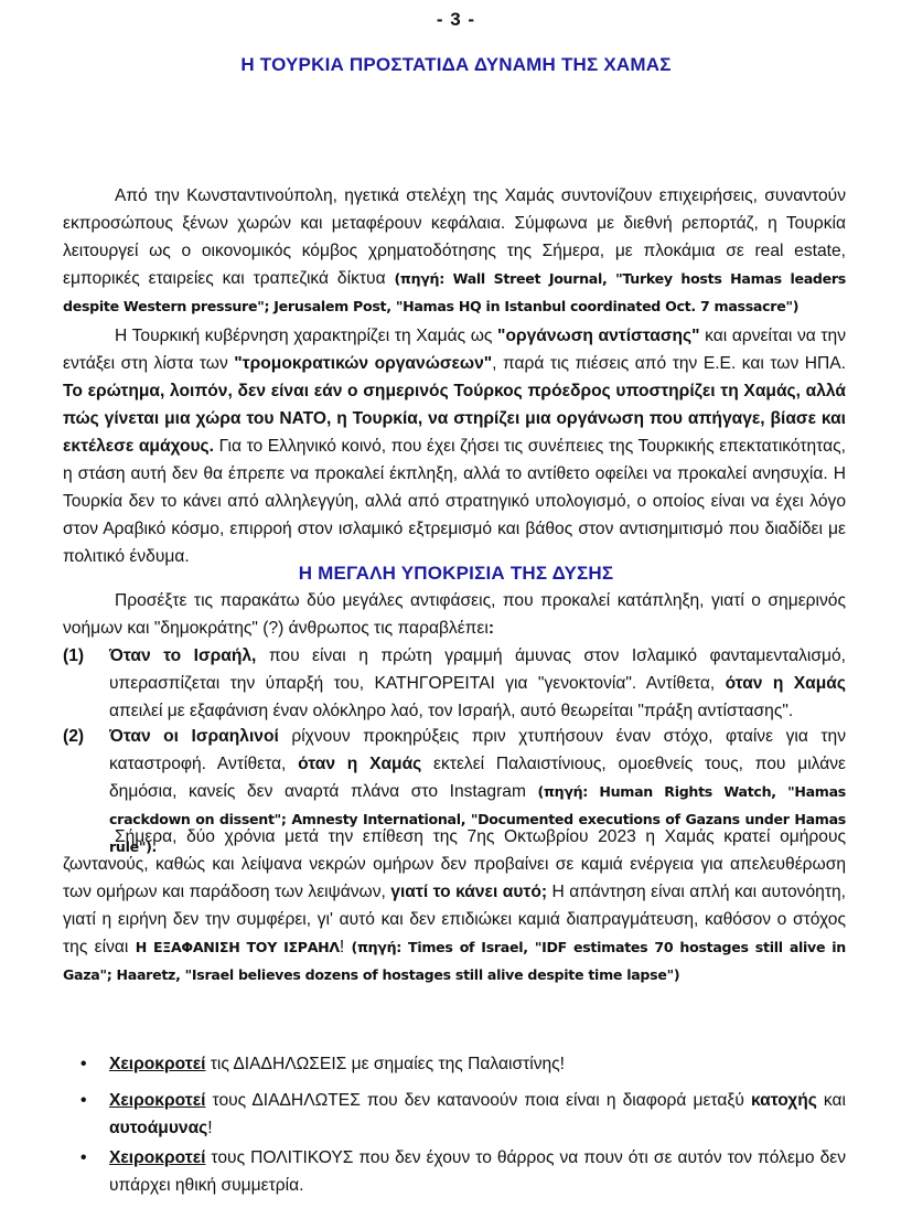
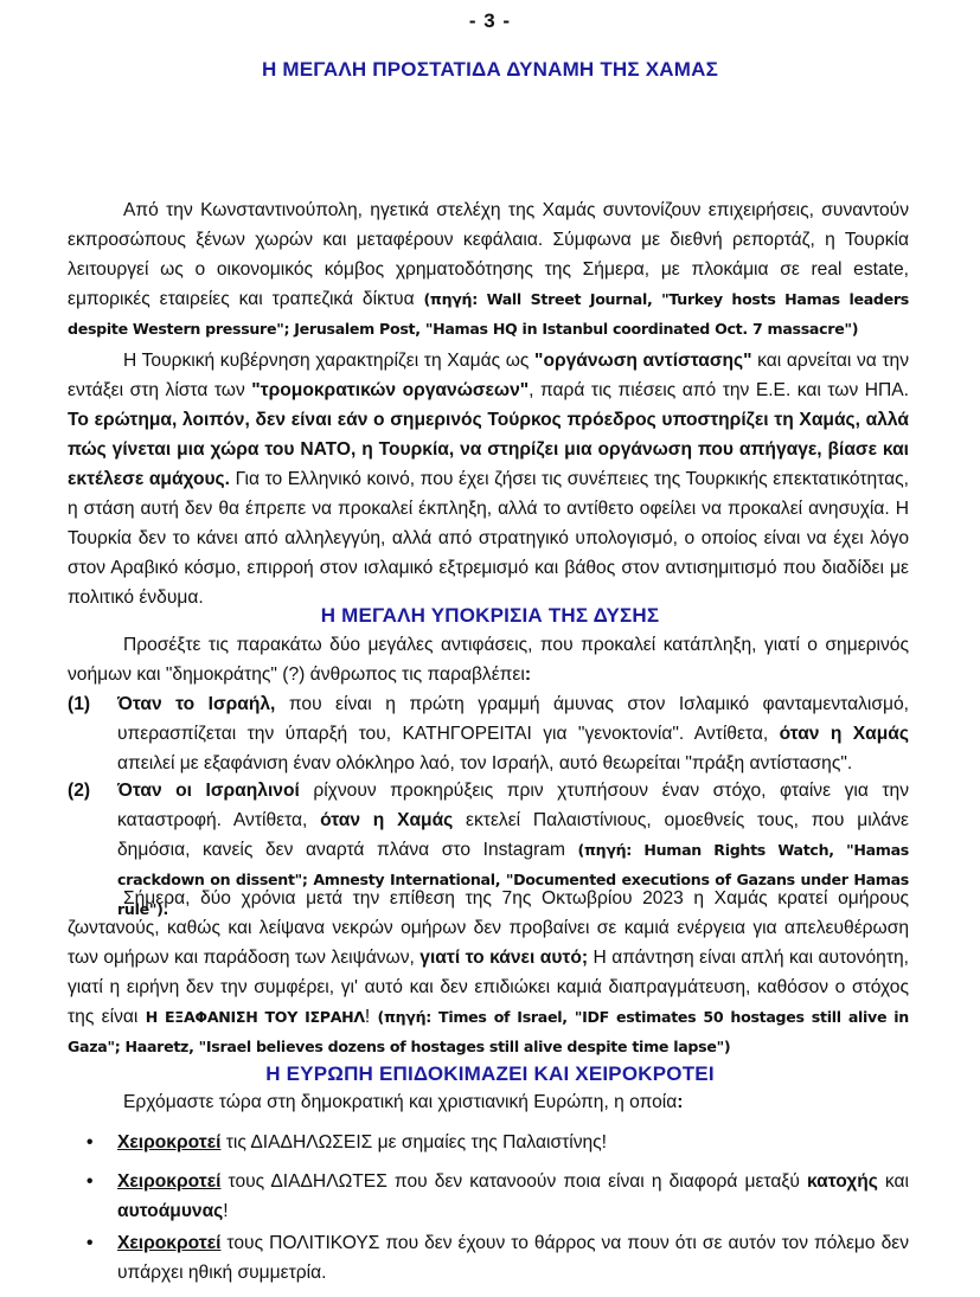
  - 3 -
- Η ΤΟΥΡΚΙΑ ΠΡΟΣΤΑΤΙΔΑ ΔΥΝΑΜΗ ΤΗΣ ΧΑΜΑΣ
+ Η ΜΕΓΑΛΗ ΠΡΟΣΤΑΤΙΔΑ ΔΥΝΑΜΗ ΤΗΣ ΧΑΜΑΣ
  Από την Κωνσταντινούπολη, ηγετικά στελέχη της Χαμάς συντονίζουν επιχειρήσεις, συναντούν εκπροσώπους ξένων χωρών και μεταφέρουν κεφάλαια. Σύμφωνα με διεθνή ρεπορτάζ, η Τουρκία λειτουργεί ως ο οικονομικός κόμβος χρηματοδότησης της Σήμερα, με πλοκάμια σε real estate, εμπορικές εταιρείες και τραπεζικά δίκτυα (πηγή: Wall Street Journal, "Turkey hosts Hamas leaders despite Western pressure"; Jerusalem Post, "Hamas HQ in Istanbul coordinated Oct. 7 massacre")
  Η Τουρκική κυβέρνηση χαρακτηρίζει τη Χαμάς ως "οργάνωση αντίστασης" και αρνείται να την εντάξει στη λίστα των "τρομοκρατικών οργανώσεων", παρά τις πιέσεις από την Ε.Ε. και των ΗΠΑ. Το ερώτημα, λοιπόν, δεν είναι εάν ο σημερινός Τούρκος πρόεδρος υποστηρίζει τη Χαμάς, αλλά πώς γίνεται μια χώρα του ΝΑΤΟ, η Τουρκία, να στηρίζει μια οργάνωση που απήγαγε, βίασε και εκτέλεσε αμάχους. Για το Ελληνικό κοινό, που έχει ζήσει τις συνέπειες της Τουρκικής επεκτατικότητας, η στάση αυτή δεν θα έπρεπε να προκαλεί έκπληξη, αλλά το αντίθετο οφείλει να προκαλεί ανησυχία. Η Τουρκία δεν το κάνει από αλληλεγγύη, αλλά από στρατηγικό υπολογισμό, ο οποίος είναι να έχει λόγο στον Αραβικό κόσμο, επιρροή στον ισλαμικό εξτρεμισμό και βάθος στον αντισημιτισμό που διαδίδει με πολιτικό ένδυμα.
  Η ΜΕΓΑΛΗ ΥΠΟΚΡΙΣΙΑ ΤΗΣ ΔΥΣΗΣ
  Προσέξτε τις παρακάτω δύο μεγάλες αντιφάσεις, που προκαλεί κατάπληξη, γιατί ο σημερινός νοήμων και "δημοκράτης" (?) άνθρωπος τις παραβλέπει:
  (1)
  Όταν το Ισραήλ, που είναι η πρώτη γραμμή άμυνας στον Ισλαμικό φανταμενταλισμό, υπερασπίζεται την ύπαρξή του, ΚΑΤΗΓΟΡΕΙΤΑΙ για "γενοκτονία". Αντίθετα, όταν η Χαμάς απειλεί με εξαφάνιση έναν ολόκληρο λαό, τον Ισραήλ, αυτό θεωρείται "πράξη αντίστασης".
  (2)
  Όταν οι Ισραηλινοί ρίχνουν προκηρύξεις πριν χτυπήσουν έναν στόχο, φταίνε για την καταστροφή. Αντίθετα, όταν η Χαμάς εκτελεί Παλαιστίνιους, ομοεθνείς τους, που μιλάνε δημόσια, κανείς δεν αναρτά πλάνα στο Instagram (πηγή: Human Rights Watch, "Hamas crackdown on dissent"; Amnesty International, "Documented executions of Gazans under Hamas rule").
- Σήμερα, δύο χρόνια μετά την επίθεση της 7ης Οκτωβρίου 2023 η Χαμάς κρατεί ομήρους ζωντανούς, καθώς και λείψανα νεκρών ομήρων δεν προβαίνει σε καμιά ενέργεια για απελευθέρωση των ομήρων και παράδοση των λειψάνων, γιατί το κάνει αυτό; Η απάντηση είναι απλή και αυτονόητη, γιατί η ειρήνη δεν την συμφέρει, γι' αυτό και δεν επιδιώκει καμιά διαπραγμάτευση, καθόσον ο στόχος της είναι Η ΕΞΑΦΑΝΙΣΗ ΤΟΥ ΙΣΡΑΗΛ! (πηγή: Times of Israel, "IDF estimates 70 hostages still alive in Gaza"; Haaretz, "Israel believes dozens of hostages still alive despite time lapse")
+ Σήμερα, δύο χρόνια μετά την επίθεση της 7ης Οκτωβρίου 2023 η Χαμάς κρατεί ομήρους ζωντανούς, καθώς και λείψανα νεκρών ομήρων δεν προβαίνει σε καμιά ενέργεια για απελευθέρωση των ομήρων και παράδοση των λειψάνων, γιατί το κάνει αυτό; Η απάντηση είναι απλή και αυτονόητη, γιατί η ειρήνη δεν την συμφέρει, γι' αυτό και δεν επιδιώκει καμιά διαπραγμάτευση, καθόσον ο στόχος της είναι Η ΕΞΑΦΑΝΙΣΗ ΤΟΥ ΙΣΡΑΗΛ! (πηγή: Times of Israel, "IDF estimates 50 hostages still alive in Gaza"; Haaretz, "Israel believes dozens of hostages still alive despite time lapse")
+ Η ΕΥΡΩΠΗ ΕΠΙΔΟΚΙΜΑΖΕΙ ΚΑΙ ΧΕΙΡΟΚΡΟΤΕΙ
+ Ερχόμαστε τώρα στη δημοκρατική και χριστιανική Ευρώπη, η οποία:
  •
  Χειροκροτεί τις ΔΙΑΔΗΛΩΣΕΙΣ με σημαίες της Παλαιστίνης!
  •
  Χειροκροτεί τους ΔΙΑΔΗΛΩΤΕΣ που δεν κατανοούν ποια είναι η διαφορά μεταξύ κατοχής και αυτοάμυνας!
  •
  Χειροκροτεί τους ΠΟΛΙΤΙΚΟΥΣ που δεν έχουν το θάρρος να πουν ότι σε αυτόν τον πόλεμο δεν υπάρχει ηθική συμμετρία.
